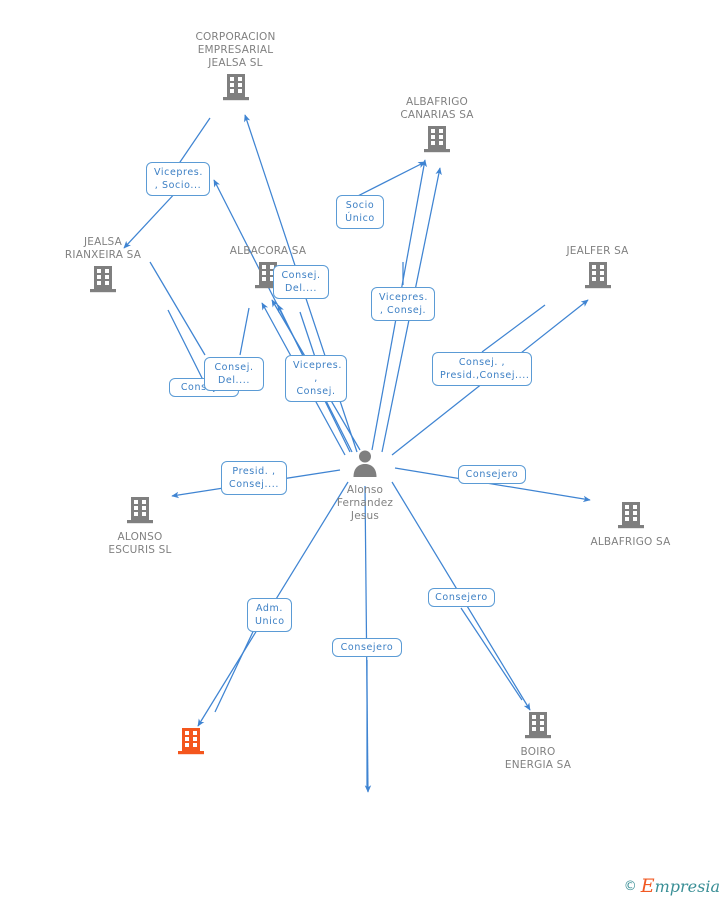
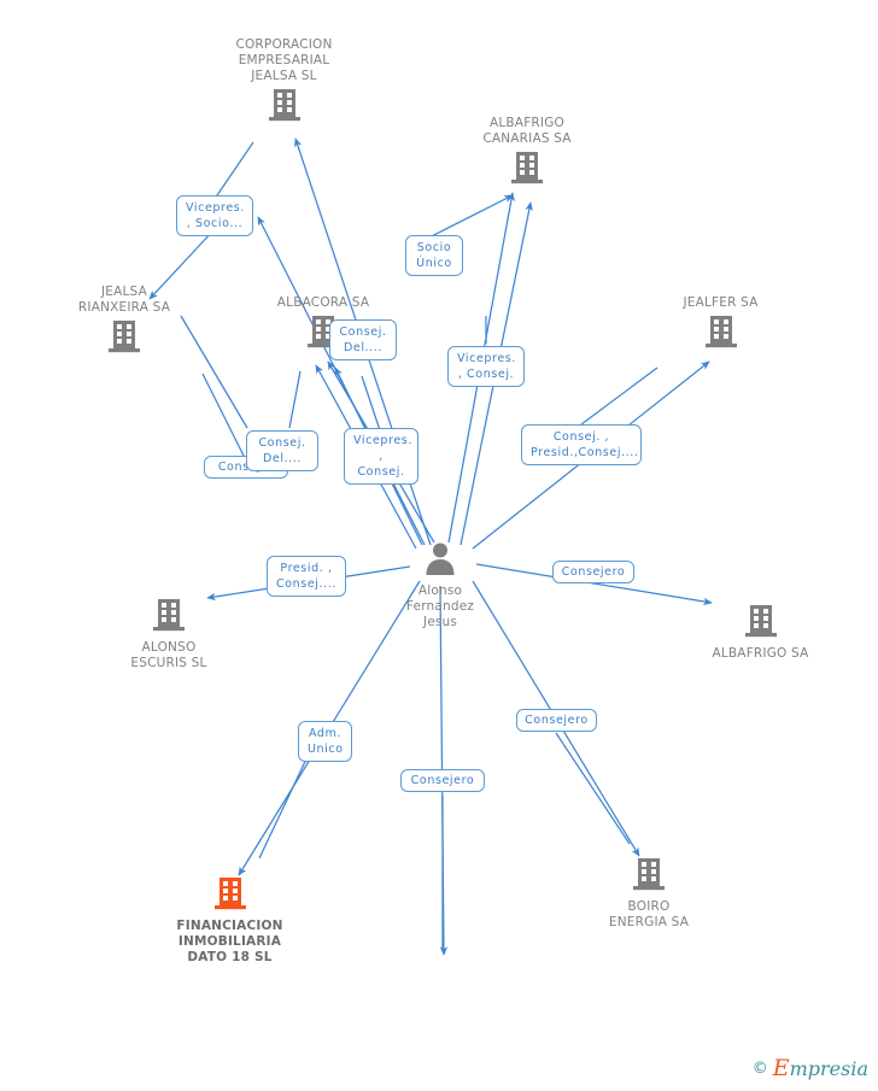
  CORPORACION
  EMPRESARIAL
  JEALSA SL
  ALBAFRIGO
  CANARIAS SA
  JEALSA
  RIANXEIRA SA
  ALBACORA SA
  JEALFER SA
  Alonso
  Fernandez
  Jesus
  ALONSO
  ESCURIS SL
  ALBAFRIGO SA
+ FINANCIACION
+ INMOBILIARIA
+ DATO 18 SL
  BOIRO
  ENERGIA SA
  Vicepres.
  , Socio...
  Socio
  Único
  Consej.
  Del....
  Vicepres.
  , Consej.
  Consej.
  Del....
  Vicepres.
  , Consej.
  Consej. ,
  Presid.,Consej....
  Presid. ,
  Consej....
  Consejero
  Adm.
  Unico
  Consejero
  Consejero
  ©
  Empresia
